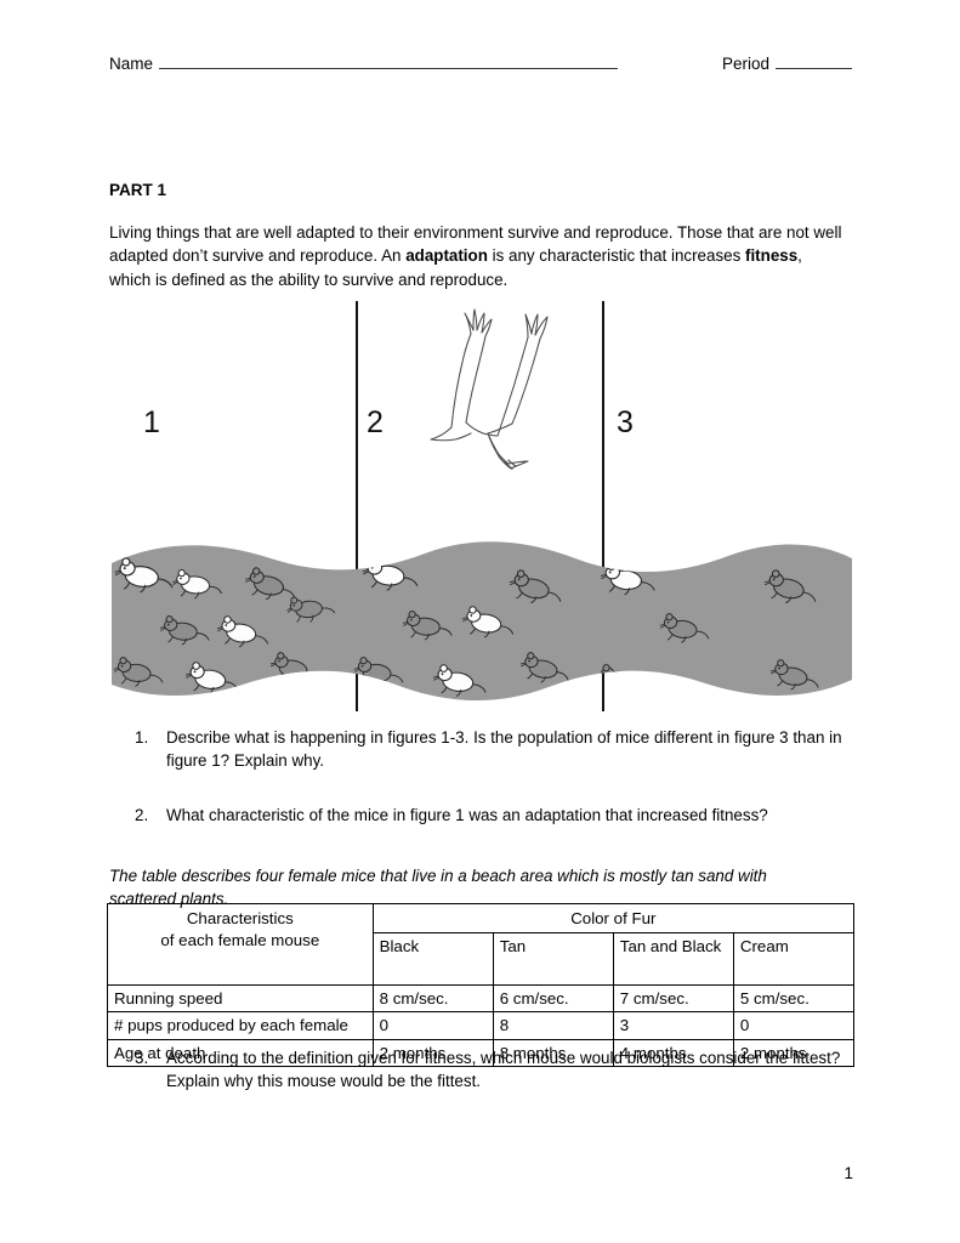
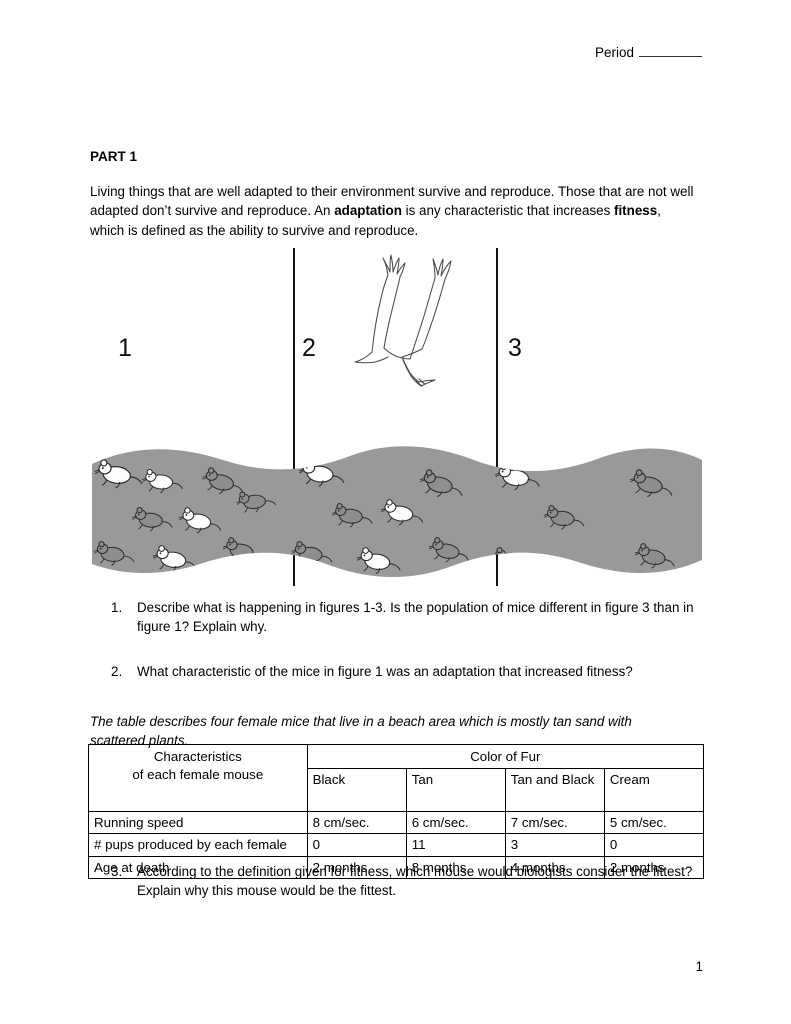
- Name
  Period
  PART 1
  Living things that are well adapted to their environment survive and reproduce. Those that are not well adapted don’t survive and reproduce. An adaptation is any characteristic that increases fitness, which is defined as the ability to survive and reproduce.
  1
  2
  3
  1.
  Describe what is happening in figures 1-3. Is the population of mice different in figure 3 than in figure 1? Explain why.
  2.
  What characteristic of the mice in figure 1 was an adaptation that increased fitness?
  The table describes four female mice that live in a beach area which is mostly tan sand with scattered plants.
  Characteristics of each female mouse	Color of Fur
  Black	Tan	Tan and Black	Cream
  Running speed	8 cm/sec.	6 cm/sec.	7 cm/sec.	5 cm/sec.
- # pups produced by each female	0	8	3	0
+ # pups produced by each female	0	11	3	0
  Age at death	2 months	8 months	4 months	2 months
  3.
  According to the definition given for fitness, which mouse would biologists consider the fittest? Explain why this mouse would be the fittest.
  1
